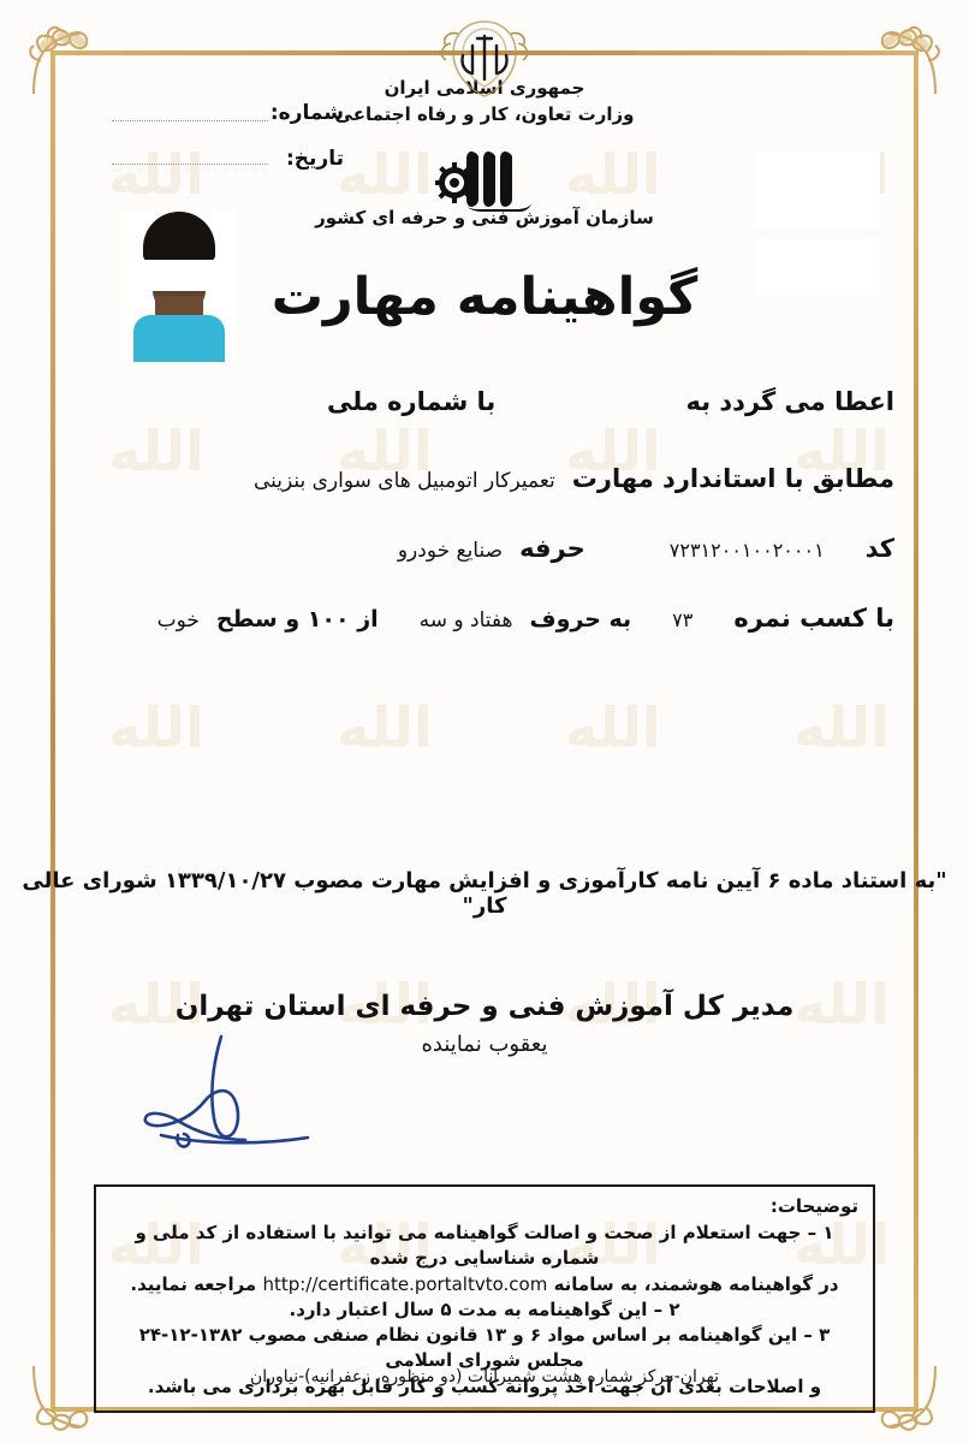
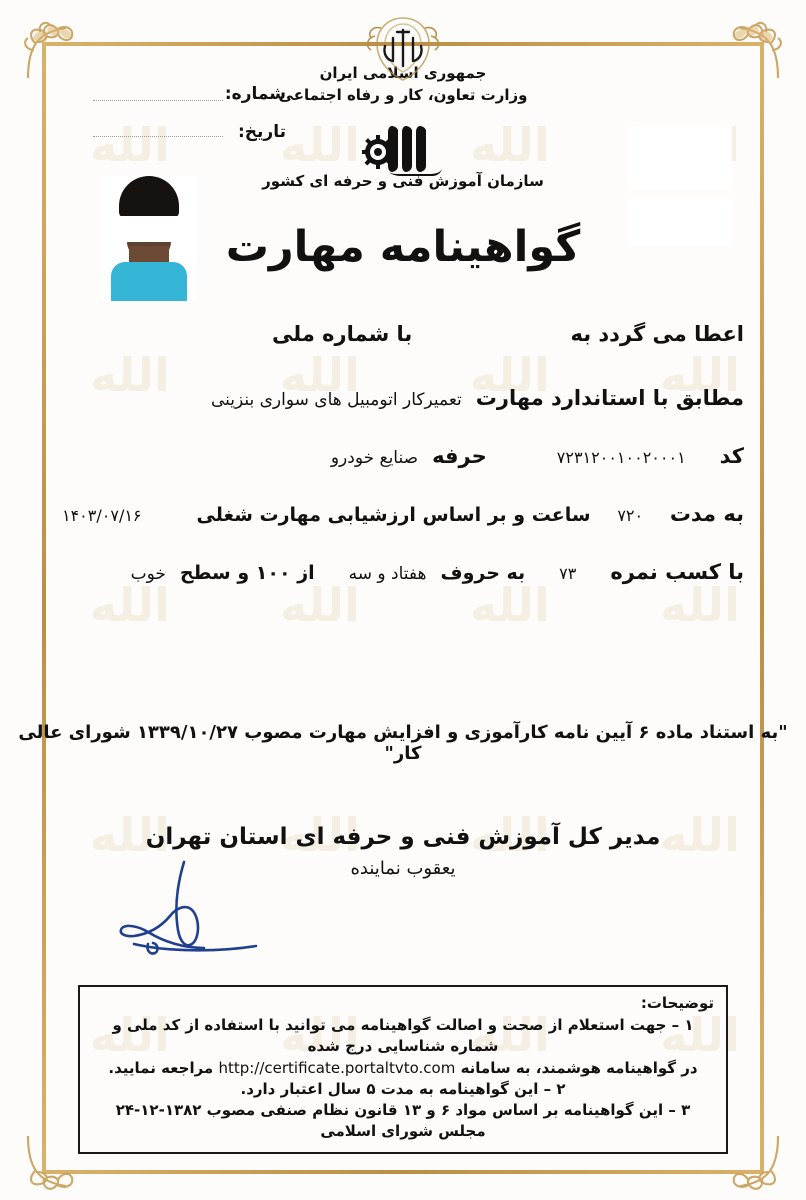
  الله
  الله
  الله
  الله
  الله
  الله
  الله
  الله
  الله
  الله
  الله
  الله
  الله
  الله
  الله
  الله
  الله
  الله
  الله
  جمهوری اسلامی ایران
  وزارت تعاون، کار و رفاه اجتماعی
  سازمان آموزش فنی و حرفه ای کشور
  شماره:
  تاریخ:
  گواهینامه مهارت
  اعطا می گردد به
  با شماره ملی
  مطابق با استاندارد مهارت
  تعمیرکار اتومبیل های سواری بنزینی
  کد
  ۷۲۳۱۲۰۰۱۰۰۲۰۰۰۱
  حرفه
  صنایع خودرو
+ به مدت
+ ۷۲۰
+ ساعت و بر اساس ارزشیابی مهارت شغلی
+ ۱۴۰۳/۰۷/۱۶
  با کسب نمره
  ۷۳
  به حروف
  هفتاد و سه
  از ۱۰۰ و سطح
  خوب
  "به استناد ماده ۶ آیین نامه کارآموزی و افزایش مهارت مصوب ۱۳۳۹/۱۰/۲۷ شورای عالی کار"
  مدیر کل آموزش فنی و حرفه ای استان تهران
  یعقوب نماینده
  توضیحات:
  ۱ – جهت استعلام از صحت و اصالت گواهینامه می توانید با استفاده از کد ملی و شماره شناسایی درج شده
  در گواهینامه هوشمند، به سامانه http://certificate.portaltvto.com مراجعه نمایید.
  ۲ – این گواهینامه به مدت ۵ سال اعتبار دارد.
  ۳ – این گواهینامه بر اساس مواد ۶ و ۱۳ قانون نظام صنفی مصوب ۱۳۸۲-۱۲-۲۴ مجلس شورای اسلامی
- و اصلاحات بعدی آن جهت اخذ پروانه کسب و کار قابل بهره برداری می باشد.
- تهران-مرکز شماره هشت شمیرانات (دو منظوره، زعفرانیه)-نیاوران
